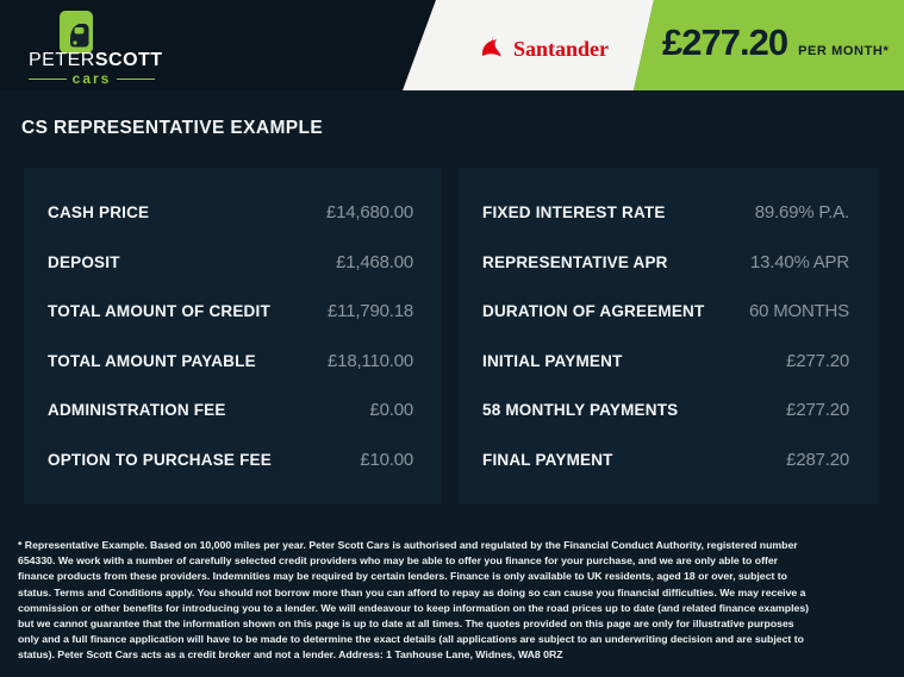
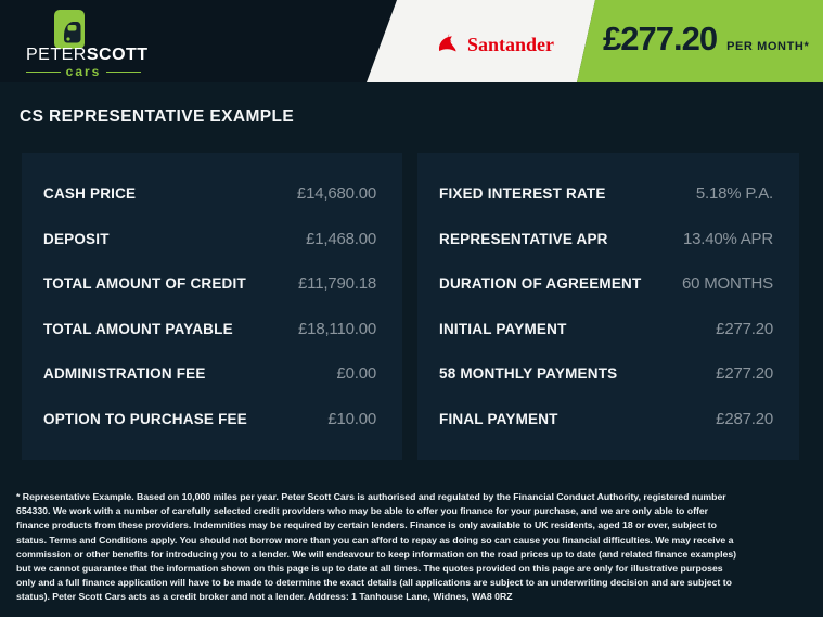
  PETERSCOTT
  cars
  Santander
  £277.20
  PER MONTH*
  CS REPRESENTATIVE EXAMPLE
  CASH PRICE
  £14,680.00
  DEPOSIT
  £1,468.00
  TOTAL AMOUNT OF CREDIT
  £11,790.18
  TOTAL AMOUNT PAYABLE
  £18,110.00
  ADMINISTRATION FEE
  £0.00
  OPTION TO PURCHASE FEE
  £10.00
  FIXED INTEREST RATE
- 89.69% P.A.
+ 5.18% P.A.
  REPRESENTATIVE APR
  13.40% APR
  DURATION OF AGREEMENT
  60 MONTHS
  INITIAL PAYMENT
  £277.20
  58 MONTHLY PAYMENTS
  £277.20
  FINAL PAYMENT
  £287.20
  * Representative Example. Based on 10,000 miles per year. Peter Scott Cars is authorised and regulated by the Financial Conduct Authority, registered number 654330. We work with a number of carefully selected credit providers who may be able to offer you finance for your purchase, and we are only able to offer finance products from these providers. Indemnities may be required by certain lenders. Finance is only available to UK residents, aged 18 or over, subject to status. Terms and Conditions apply. You should not borrow more than you can afford to repay as doing so can cause you financial difficulties. We may receive a commission or other benefits for introducing you to a lender. We will endeavour to keep information on the road prices up to date (and related finance examples) but we cannot guarantee that the information shown on this page is up to date at all times. The quotes provided on this page are only for illustrative purposes only and a full finance application will have to be made to determine the exact details (all applications are subject to an underwriting decision and are subject to status). Peter Scott Cars acts as a credit broker and not a lender. Address: 1 Tanhouse Lane, Widnes, WA8 0RZ
